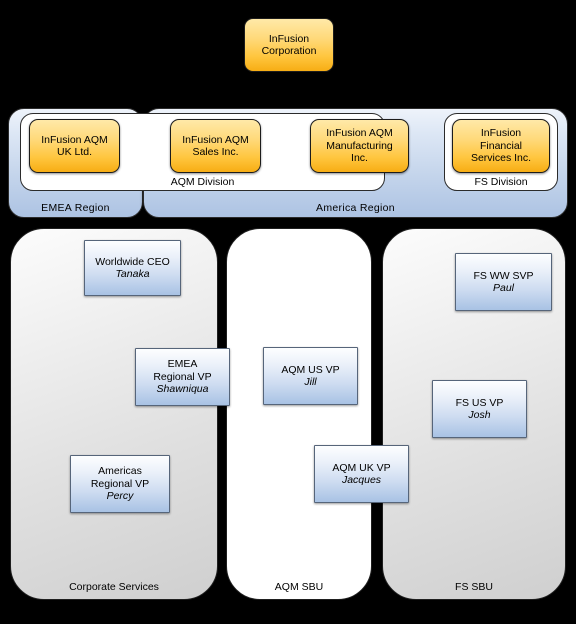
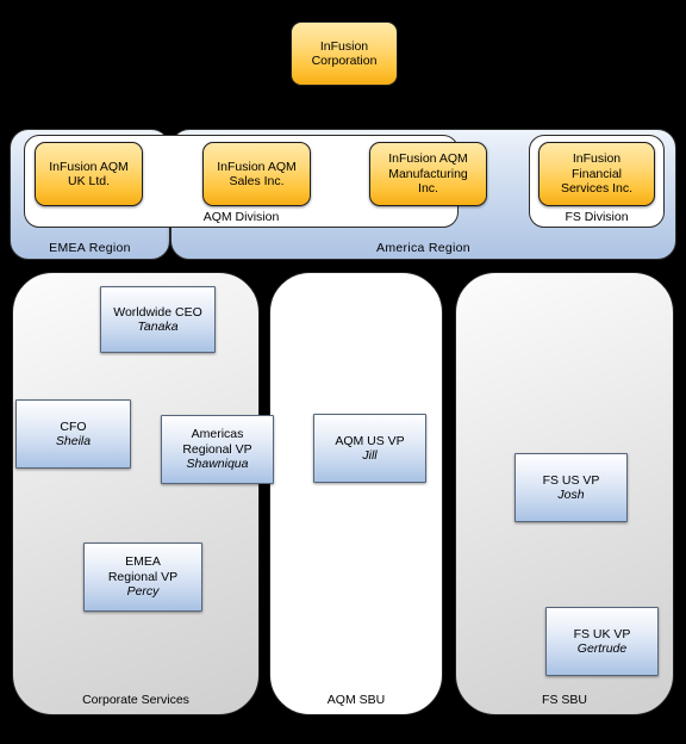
  InFusion
  Corporation
  EMEA Region
  America Region
  AQM Division
  FS Division
  InFusion AQM
  UK Ltd.
  InFusion AQM
  Sales Inc.
  InFusion AQM
  Manufacturing
  Inc.
  InFusion
  Financial
  Services Inc.
  Corporate Services
  AQM SBU
  FS SBU
  Worldwide CEO
  Tanaka
+ CFO
+ Sheila
- EMEA
+ Americas
  Regional VP
  Shawniqua
- Americas
+ EMEA
  Regional VP
  Percy
  AQM US VP
  Jill
- AQM UK VP
- Jacques
- FS WW SVP
- Paul
  FS US VP
  Josh
+ FS UK VP
+ Gertrude
